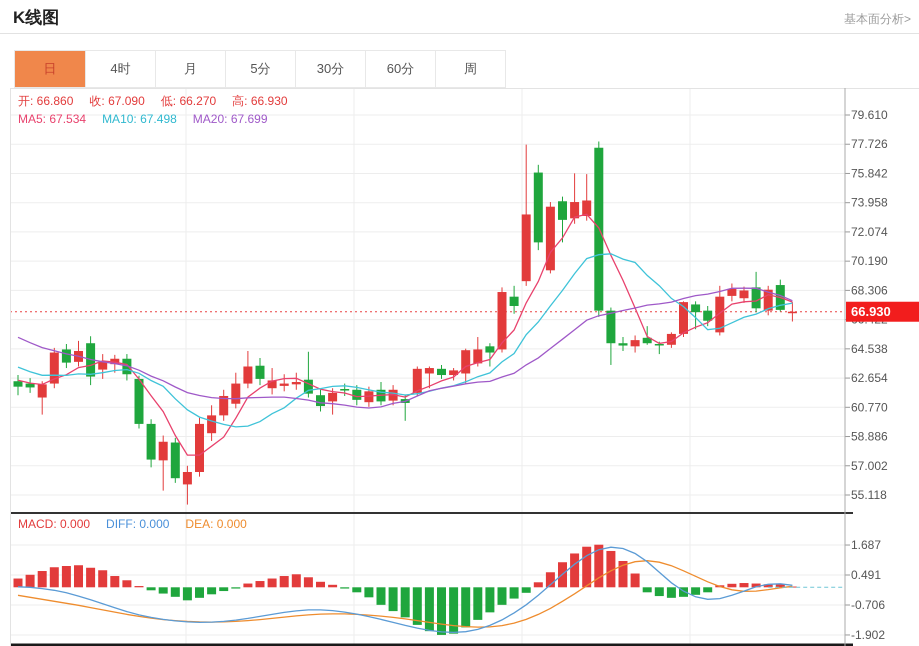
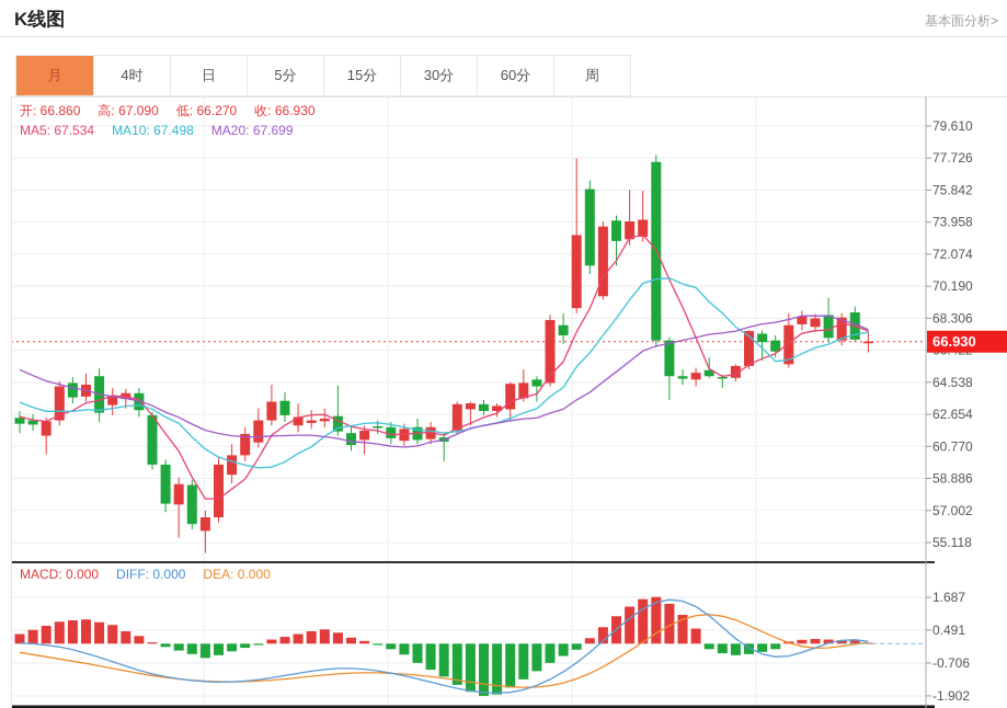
  K线图
  基本面分析>
- 日
+ 月
  4时
- 月
+ 日
  5分
+ 15分
  30分
  60分
  周
  开: 66.860
- 收: 67.090
+ 高: 67.090
  低: 66.270
- 高: 66.930
+ 收: 66.930
  MA5: 67.534
  MA10: 67.498
  MA20: 67.699
  MACD: 0.000
  DIFF: 0.000
  DEA: 0.000
  79.610
  77.726
  75.842
  73.958
  72.074
  70.190
  68.306
  64.538
  62.654
  60.770
  58.886
  57.002
  55.118
  66.930
  1.687
  0.491
  -0.706
  -1.902
